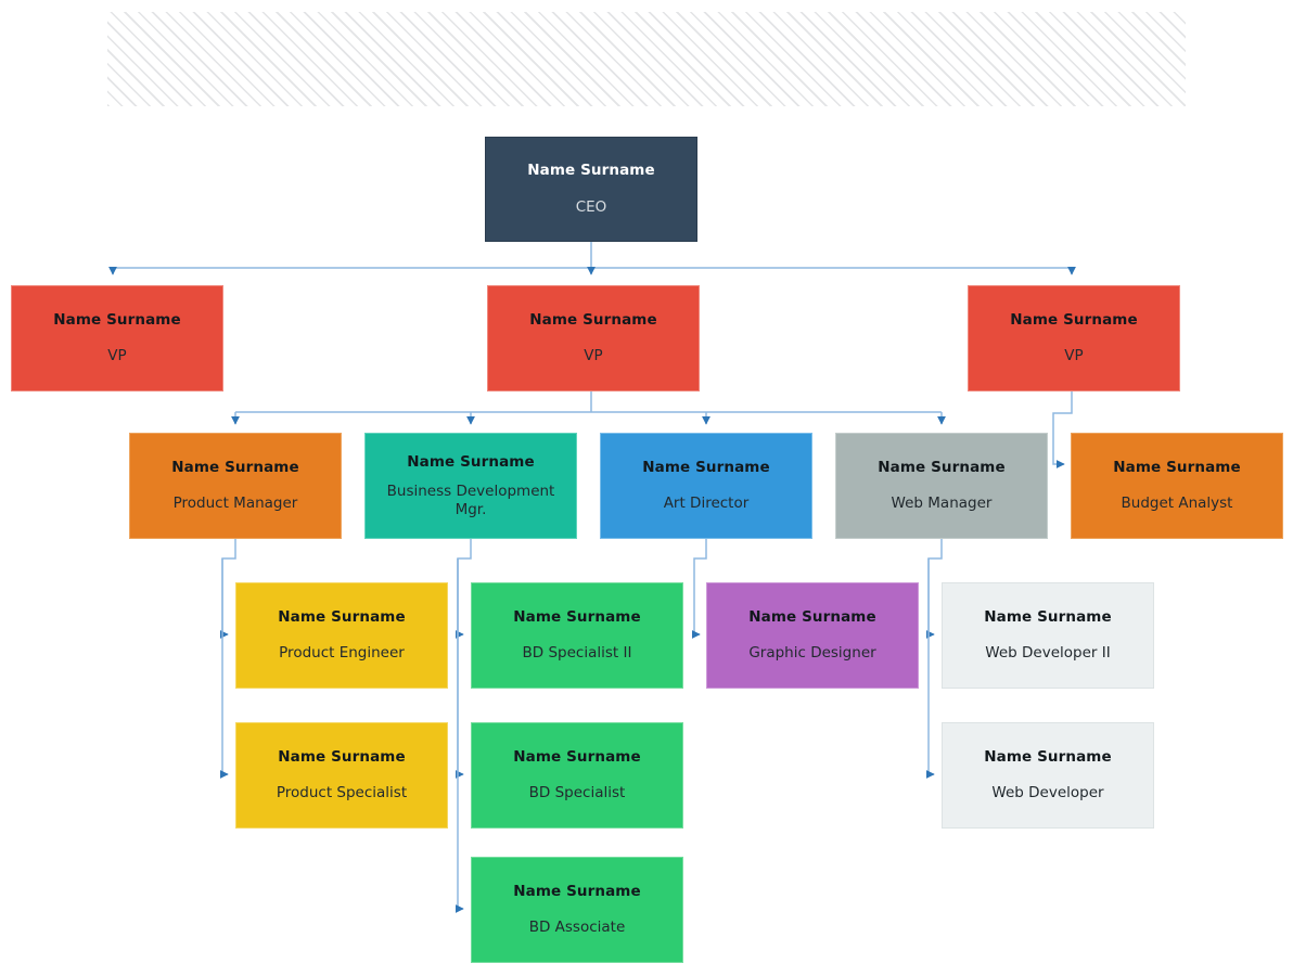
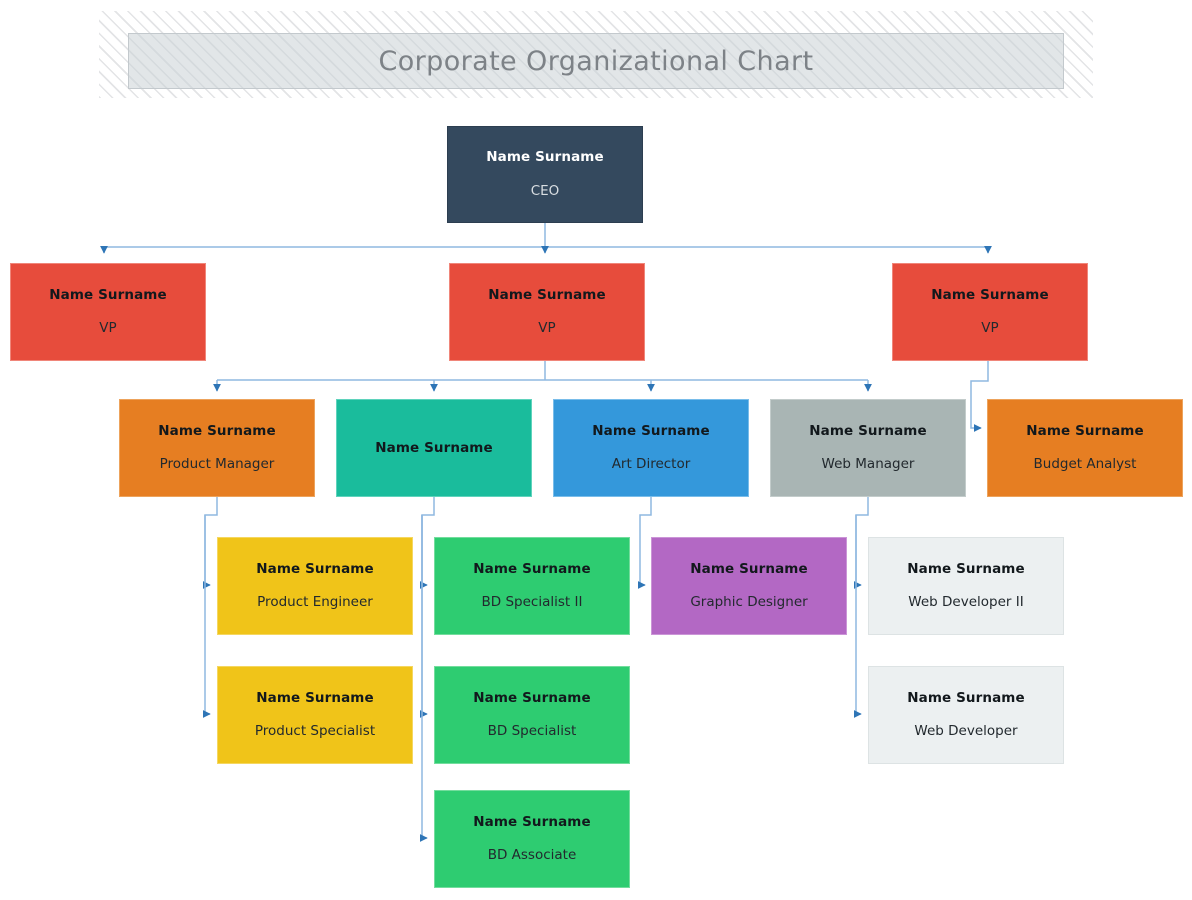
+ Corporate Organizational Chart
  Name Surname
  CEO
  Name Surname
  VP
  Name Surname
  VP
  Name Surname
  VP
  Name Surname
  Product Manager
  Name Surname
- Business Development Mgr.
  Name Surname
  Art Director
  Name Surname
  Web Manager
  Name Surname
  Budget Analyst
  Name Surname
  Product Engineer
  Name Surname
  Product Specialist
  Name Surname
  BD Specialist II
  Name Surname
  BD Specialist
  Name Surname
  BD Associate
  Name Surname
  Graphic Designer
  Name Surname
  Web Developer II
  Name Surname
  Web Developer
